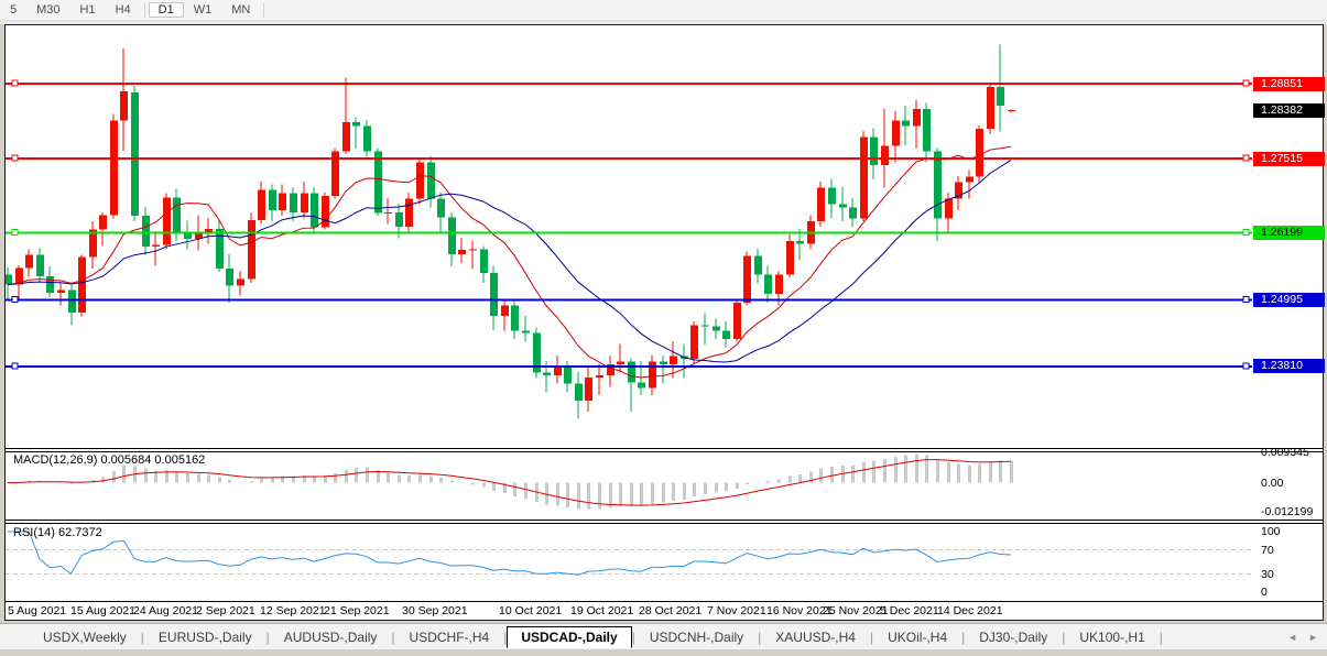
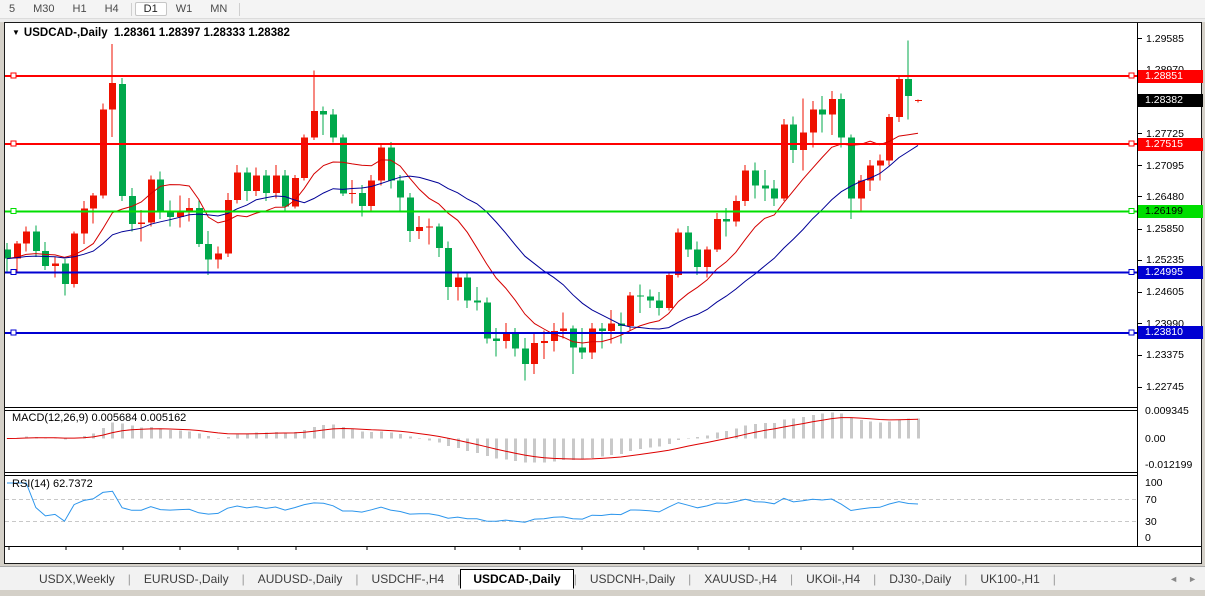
  5
  M30
  H1
  H4
  D1
  W1
  MN
+ ▼ USDCAD-,Daily 1.28361 1.28397 1.28333 1.28382
  MACD(12,26,9) 0.005684 0.005162
  RSI(14) 62.7372
+ 1.29585
+ 1.27725
+ 1.27095
+ 1.26480
+ 1.25850
+ 1.25235
+ 1.24605
+ 1.23990
+ 1.23375
+ 1.22745
  0.009345
  0.00
  -0.012199
  100
  70
  30
  0
  1.28851
  1.27515
  1.26199
  1.24995
  1.23810
  1.28382
- 5 Aug 2021
- 15 Aug 2021
- 24 Aug 2021
- 2 Sep 2021
- 12 Sep 2021
- 21 Sep 2021
- 30 Sep 2021
- 10 Oct 2021
- 19 Oct 2021
- 28 Oct 2021
- 7 Nov 2021
- 16 Nov 2021
- 25 Nov 2021
- 5 Dec 2021
- 14 Dec 2021
  USDX,Weekly
  |
  EURUSD-,Daily
  |
  AUDUSD-,Daily
  |
  USDCHF-,H4
  |
  USDCAD-,Daily
  |
  USDCNH-,Daily
  |
  XAUUSD-,H4
  |
  UKOil-,H4
  |
  DJ30-,Daily
  |
  UK100-,H1
  |
  ◄
  ►
